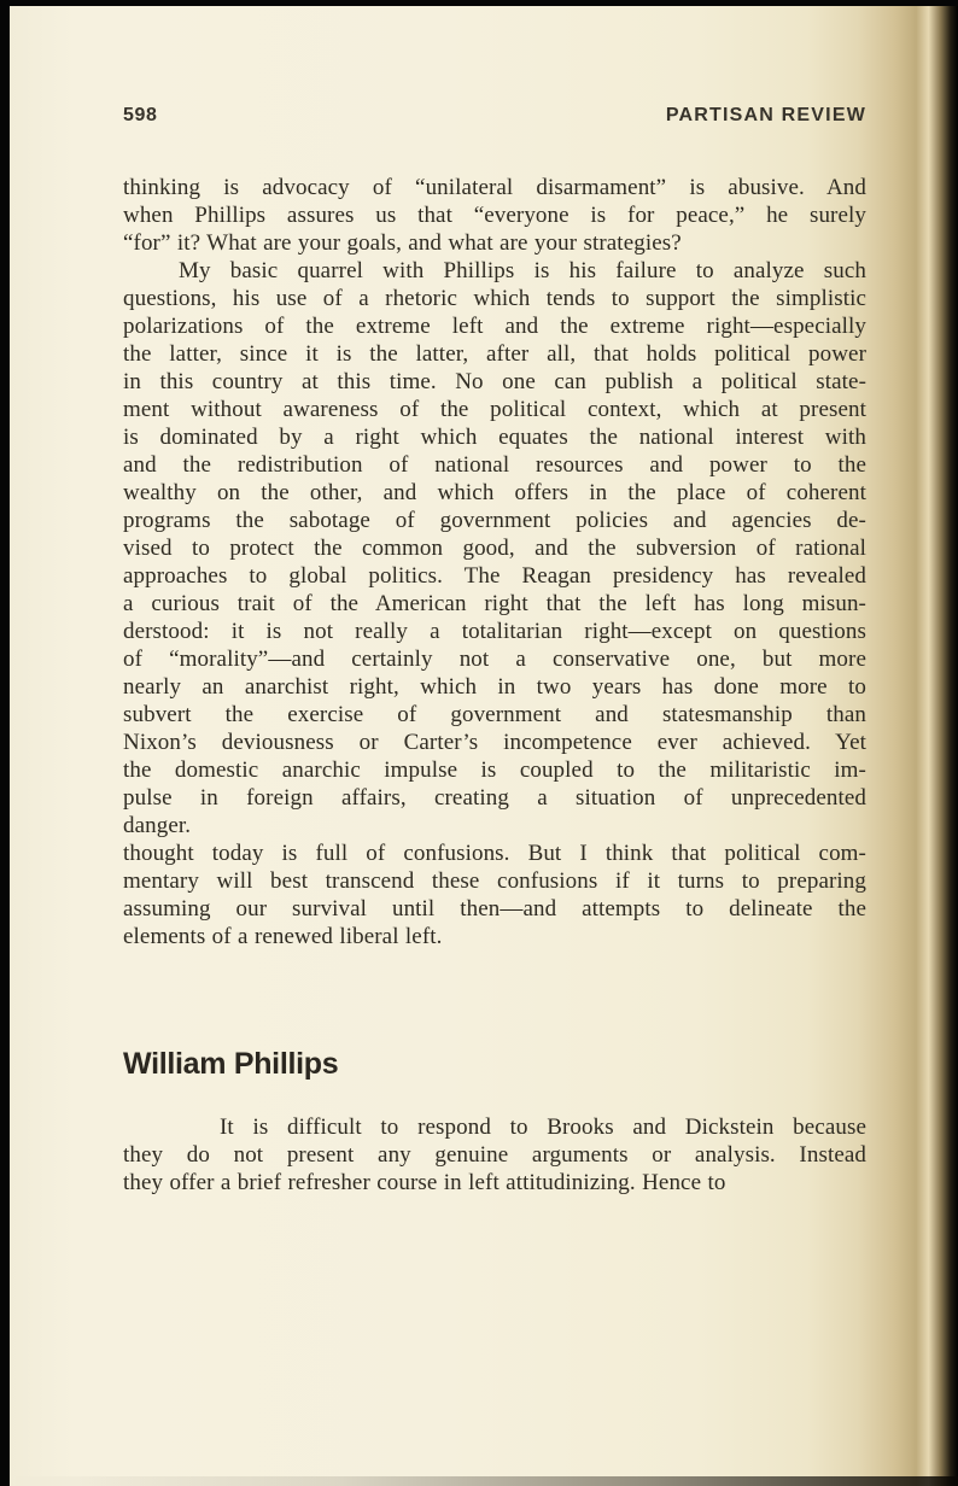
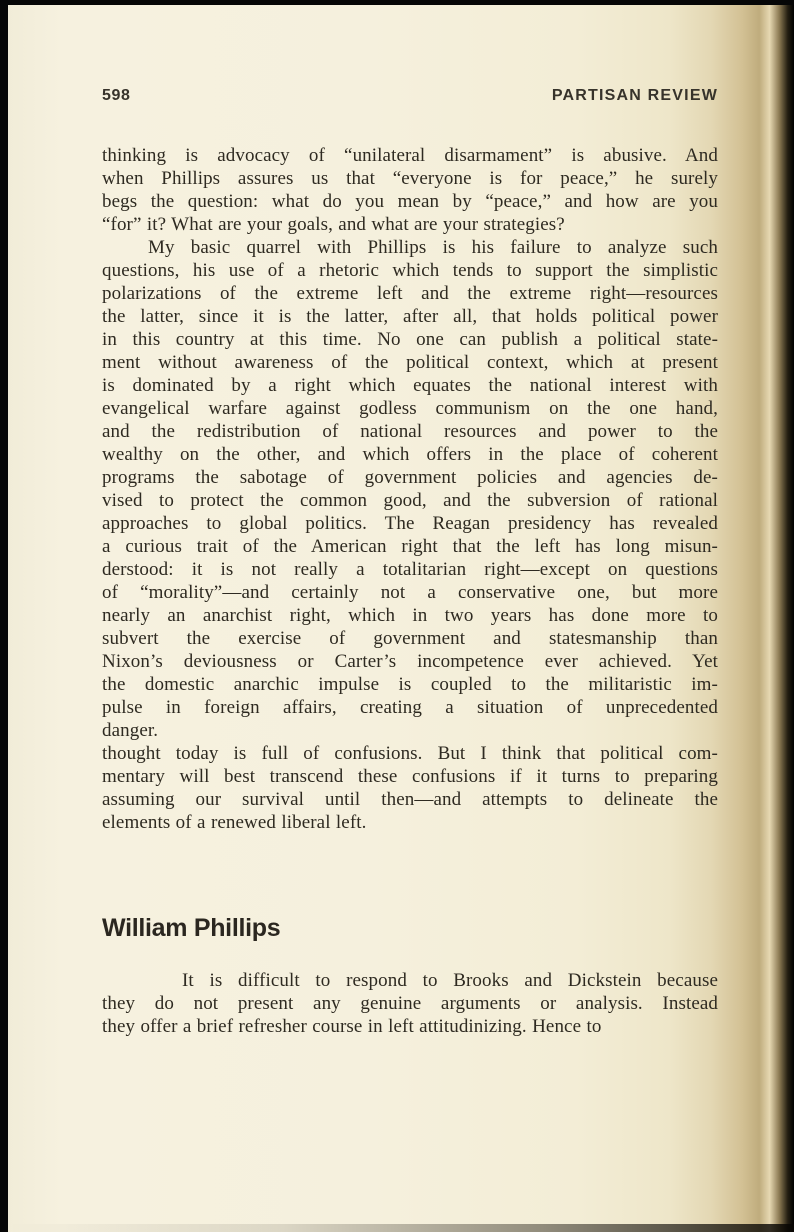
  598
  PARTISAN REVIEW
  thinking is advocacy of “unilateral disarmament” is abusive. And
  when Phillips assures us that “everyone is for peace,” he surely
+ begs the question: what do you mean by “peace,” and how are you
  “for” it? What are your goals, and what are your strategies?
  My basic quarrel with Phillips is his failure to analyze such
  questions, his use of a rhetoric which tends to support the simplistic
- polarizations of the extreme left and the extreme right—especially
+ polarizations of the extreme left and the extreme right—resources
  the latter, since it is the latter, after all, that holds political power
  in this country at this time. No one can publish a political state-
  ment without awareness of the political context, which at present
  is dominated by a right which equates the national interest with
+ evangelical warfare against godless communism on the one hand,
  and the redistribution of national resources and power to the
  wealthy on the other, and which offers in the place of coherent
  programs the sabotage of government policies and agencies de-
  vised to protect the common good, and the subversion of rational
  approaches to global politics. The Reagan presidency has revealed
  a curious trait of the American right that the left has long misun-
  derstood: it is not really a totalitarian right—except on questions
  of “morality”—and certainly not a conservative one, but more
  nearly an anarchist right, which in two years has done more to
  subvert the exercise of government and statesmanship than
  Nixon’s deviousness or Carter’s incompetence ever achieved. Yet
  the domestic anarchic impulse is coupled to the militaristic im-
  pulse in foreign affairs, creating a situation of unprecedented
  danger.
  thought today is full of confusions. But I think that political com-
  mentary will best transcend these confusions if it turns to preparing
  assuming our survival until then—and attempts to delineate the
  elements of a renewed liberal left.
  William Phillips
  It is difficult to respond to Brooks and Dickstein because
  they do not present any genuine arguments or analysis. Instead
  they offer a brief refresher course in left attitudinizing. Hence to
